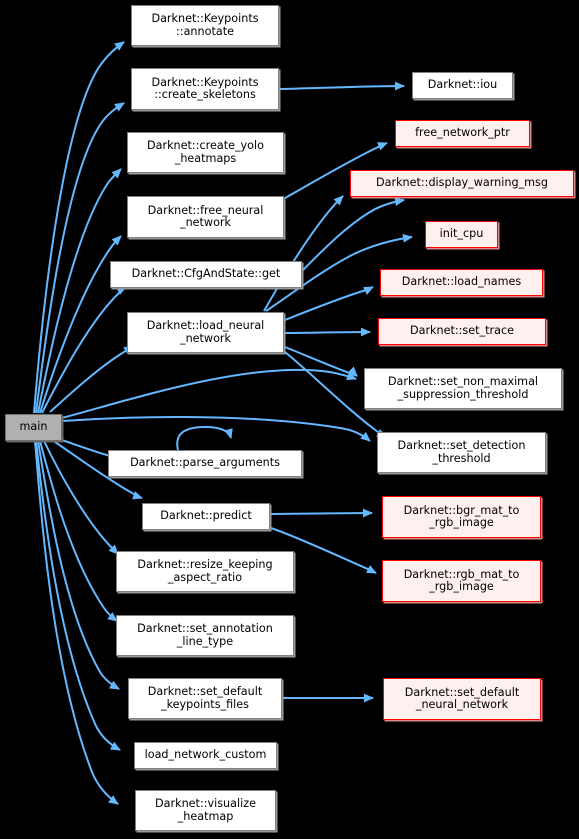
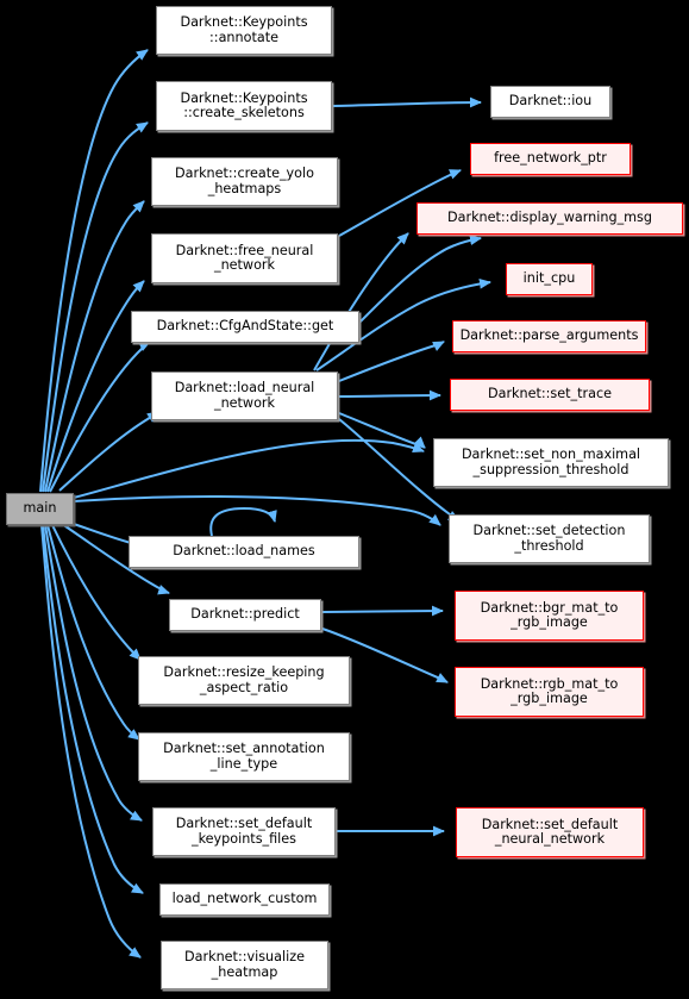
  main
  Darknet::Keypoints
  ::annotate
  Darknet::Keypoints
  ::create_skeletons
  Darknet::create_yolo
  _heatmaps
  Darknet::free_neural
  _network
  Darknet::CfgAndState::get
  Darknet::load_neural
  _network
- Darknet::parse_arguments
+ Darknet::load_names
  Darknet::predict
  Darknet::resize_keeping
  _aspect_ratio
  Darknet::set_annotation
  _line_type
  Darknet::set_default
  _keypoints_files
  load_network_custom
  Darknet::visualize
  _heatmap
  Darknet::iou
  free_network_ptr
  Darknet::display_warning_msg
  init_cpu
- Darknet::load_names
+ Darknet::parse_arguments
  Darknet::set_trace
  Darknet::set_non_maximal
  _suppression_threshold
  Darknet::set_detection
  _threshold
  Darknet::bgr_mat_to
  _rgb_image
  Darknet::rgb_mat_to
  _rgb_image
  Darknet::set_default
  _neural_network
